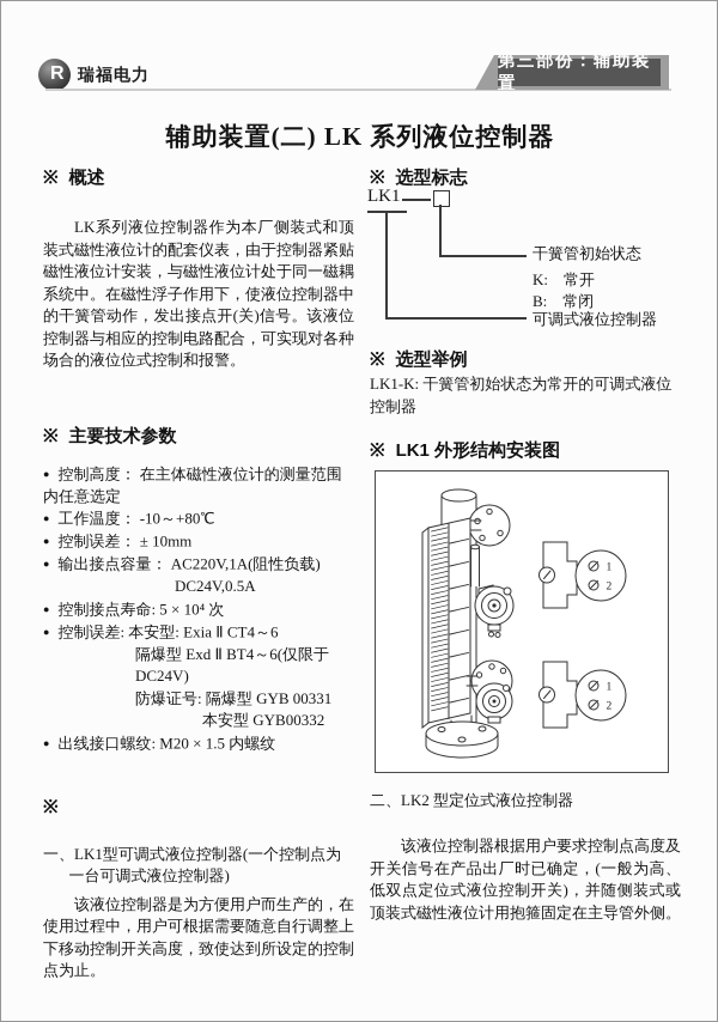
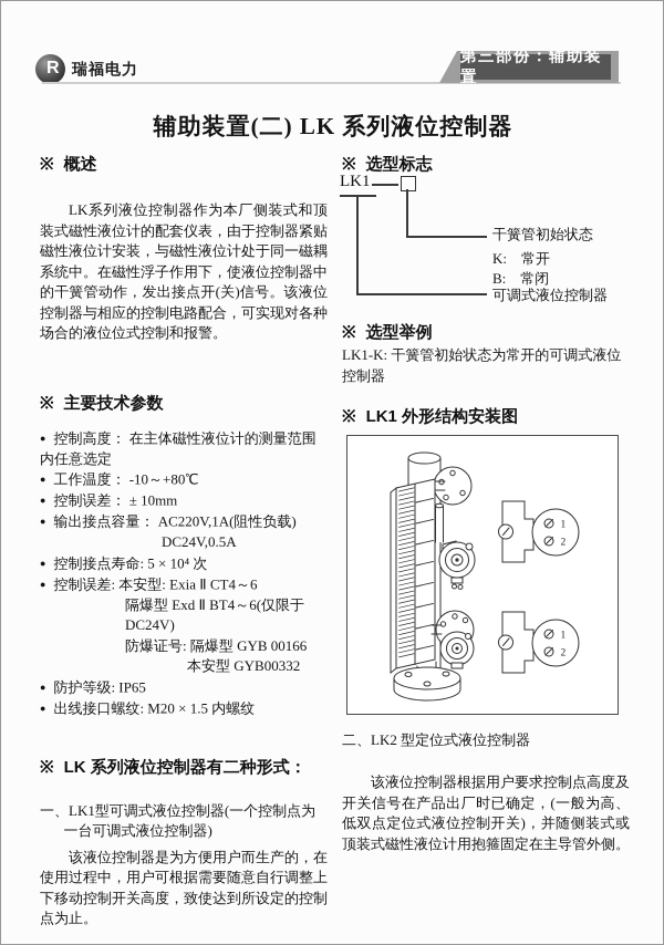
  R
  瑞福电力
  第三部份：辅助装置
  辅助装置(二) LK 系列液位控制器
  ※
  概述
  LK系列液位控制器作为本厂侧装式和顶装式磁性液位计的配套仪表，由于控制器紧贴磁性液位计安装，与磁性液位计处于同一磁耦系统中。在磁性浮子作用下，使液位控制器中的干簧管动作，发出接点开(关)信号。该液位控制器与相应的控制电路配合，可实现对各种场合的液位位式控制和报警。
  ※
  主要技术参数
  ● 控制高度： 在主体磁性液位计的测量范围内任意选定
  ● 工作温度： -10～+80℃
  ● 控制误差： ± 10mm
  ● 输出接点容量： AC220V,1A(阻性负载)
  DC24V,0.5A
  ● 控制接点寿命: 5 × 10⁴ 次
  ● 控制误差: 本安型: Exia Ⅱ CT4～6
  隔爆型 Exd Ⅱ BT4～6(仅限于DC24V)
- 防爆证号: 隔爆型 GYB 00331
+ 防爆证号: 隔爆型 GYB 00166
  本安型 GYB00332
+ ● 防护等级: IP65
  ● 出线接口螺纹: M20 × 1.5 内螺纹
  ※
+ LK 系列液位控制器有二种形式：
  一、LK1型可调式液位控制器(一个控制点为一台可调式液位控制器)
  该液位控制器是为方便用户而生产的，在使用过程中，用户可根据需要随意自行调整上下移动控制开关高度，致使达到所设定的控制点为止。
  ※
  选型标志
  LK1
  干簧管初始状态
  K: 常开
  B: 常闭
  可调式液位控制器
  ※
  选型举例
  LK1-K: 干簧管初始状态为常开的可调式液位控制器
  ※
  LK1 外形结构安装图
  1
  2
  1
  2
  二、LK2 型定位式液位控制器
  该液位控制器根据用户要求控制点高度及开关信号在产品出厂时已确定，(一般为高、低双点定位式液位控制开关)，并随侧装式或顶装式磁性液位计用抱箍固定在主导管外侧。
